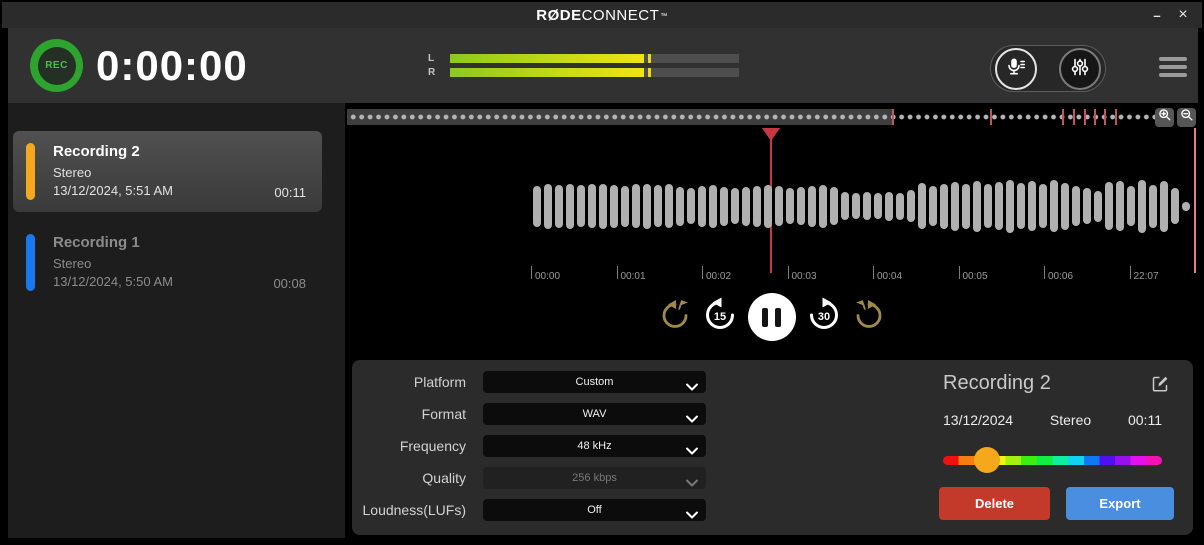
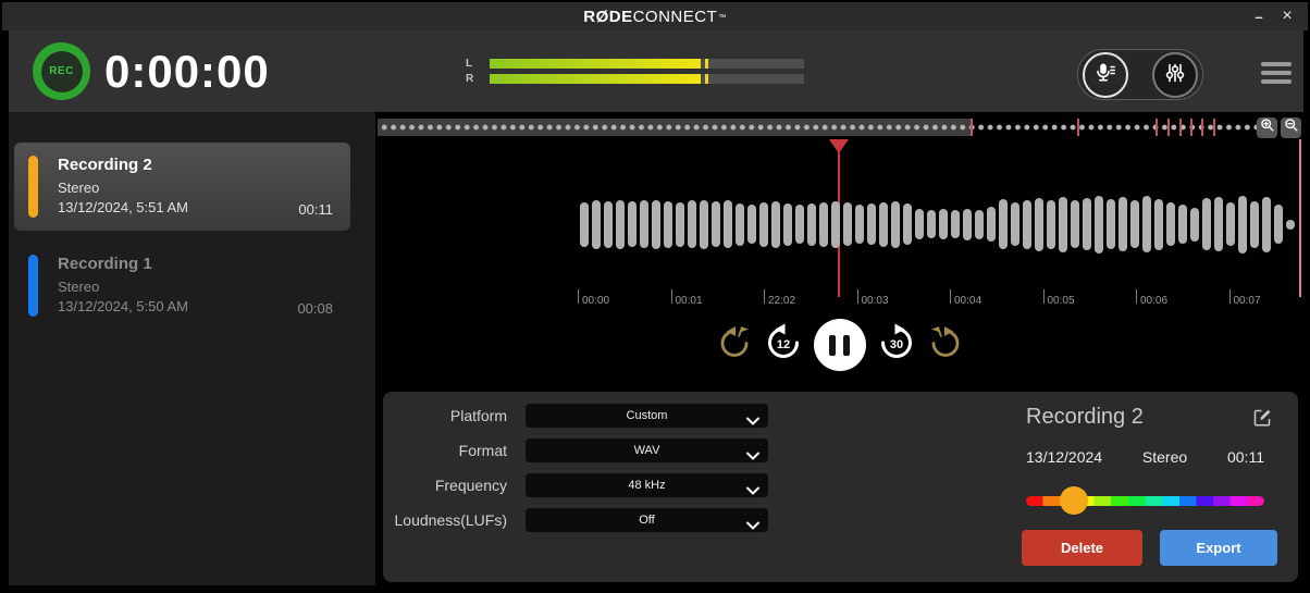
  RØDE
  CONNECT
  –
  ×
  REC
  0:00:00
  L
  R
  Recording 2
  Stereo
  13/12/2024, 5:51 AM
  00:11
  Recording 1
  Stereo
  13/12/2024, 5:50 AM
  00:08
- 15
+ 12
  30
  Platform
  Custom
  Format
  WAV
  Frequency
  48 kHz
- Quality
- 256 kbps
  Loudness(LUFs)
  Off
  Recording 2
  13/12/2024
  Stereo
  00:11
  Delete
  Export
  00:00
  00:01
- 00:02
+ 22:02
  00:03
  00:04
  00:05
  00:06
- 22:07
+ 00:07
